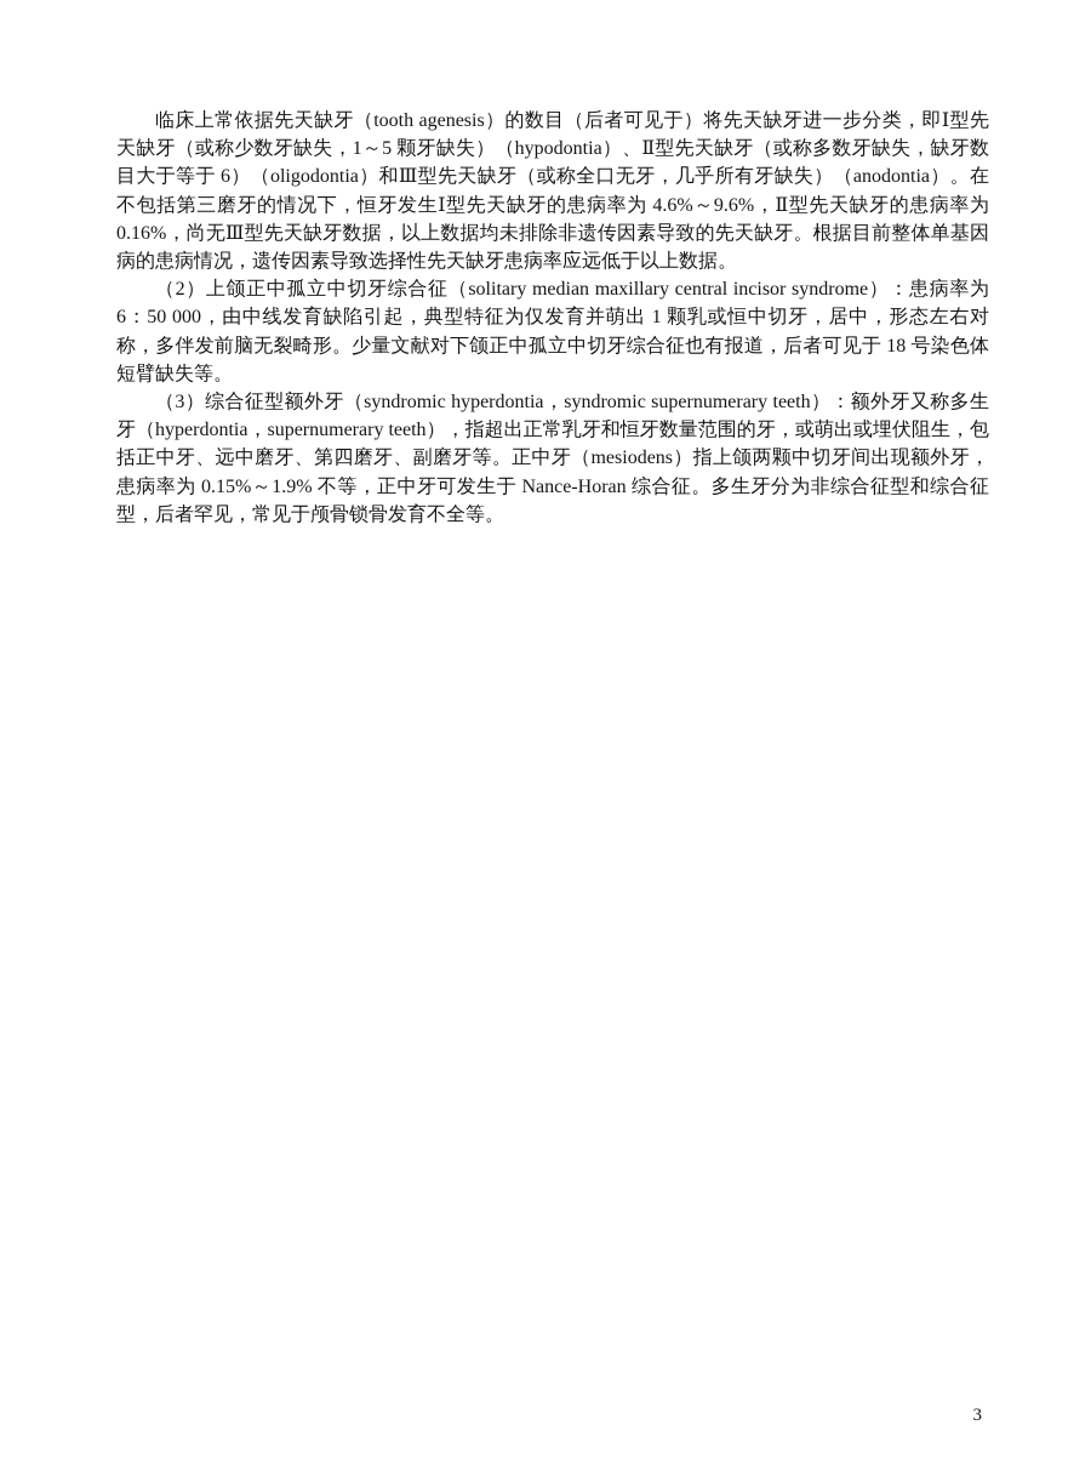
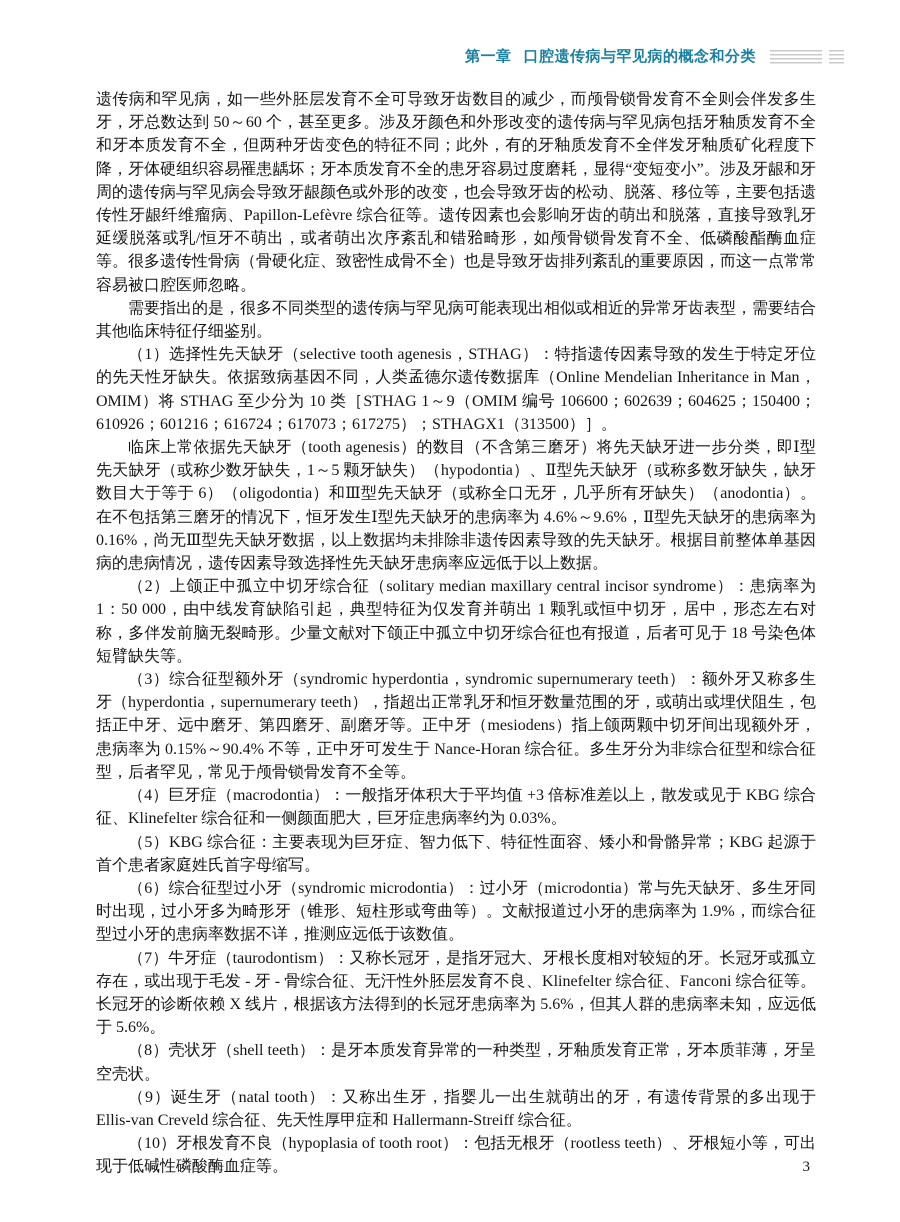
+ 第一章 口腔遗传病与罕见病的概念和分类
+ 遗传病和罕见病，如一些外胚层发育不全可导致牙齿数目的减少，而颅骨锁骨发育不全则会伴发多生牙，牙总数达到 50～60 个，甚至更多。涉及牙颜色和外形改变的遗传病与罕见病包括牙釉质发育不全和牙本质发育不全，但两种牙齿变色的特征不同；此外，有的牙釉质发育不全伴发牙釉质矿化程度下降，牙体硬组织容易罹患龋坏；牙本质发育不全的患牙容易过度磨耗，显得“变短变小”。涉及牙龈和牙周的遗传病与罕见病会导致牙龈颜色或外形的改变，也会导致牙齿的松动、脱落、移位等，主要包括遗传性牙龈纤维瘤病、Papillon-Lefèvre 综合征等。遗传因素也会影响牙齿的萌出和脱落，直接导致乳牙延缓脱落或乳/恒牙不萌出，或者萌出次序紊乱和错𬌗畸形，如颅骨锁骨发育不全、低磷酸酯酶血症等。很多遗传性骨病（骨硬化症、致密性成骨不全）也是导致牙齿排列紊乱的重要原因，而这一点常常容易被口腔医师忽略。
+ 需要指出的是，很多不同类型的遗传病与罕见病可能表现出相似或相近的异常牙齿表型，需要结合其他临床特征仔细鉴别。
+ （1）选择性先天缺牙（selective tooth agenesis，STHAG）：特指遗传因素导致的发生于特定牙位的先天性牙缺失。依据致病基因不同，人类孟德尔遗传数据库（Online Mendelian Inheritance in Man，OMIM）将 STHAG 至少分为 10 类［STHAG 1～9（OMIM 编号 106600；602639；604625；150400；610926；601216；616724；617073；617275）；STHAGX1（313500）］。
- 临床上常依据先天缺牙（tooth agenesis）的数目（后者可见于）将先天缺牙进一步分类，即Ⅰ型先天缺牙（或称少数牙缺失，1～5 颗牙缺失）（hypodontia）、Ⅱ型先天缺牙（或称多数牙缺失，缺牙数目大于等于 6）（oligodontia）和Ⅲ型先天缺牙（或称全口无牙，几乎所有牙缺失）（anodontia）。在不包括第三磨牙的情况下，恒牙发生Ⅰ型先天缺牙的患病率为 4.6%～9.6%，Ⅱ型先天缺牙的患病率为 0.16%，尚无Ⅲ型先天缺牙数据，以上数据均未排除非遗传因素导致的先天缺牙。根据目前整体单基因病的患病情况，遗传因素导致选择性先天缺牙患病率应远低于以上数据。
+ 临床上常依据先天缺牙（tooth agenesis）的数目（不含第三磨牙）将先天缺牙进一步分类，即Ⅰ型先天缺牙（或称少数牙缺失，1～5 颗牙缺失）（hypodontia）、Ⅱ型先天缺牙（或称多数牙缺失，缺牙数目大于等于 6）（oligodontia）和Ⅲ型先天缺牙（或称全口无牙，几乎所有牙缺失）（anodontia）。在不包括第三磨牙的情况下，恒牙发生Ⅰ型先天缺牙的患病率为 4.6%～9.6%，Ⅱ型先天缺牙的患病率为 0.16%，尚无Ⅲ型先天缺牙数据，以上数据均未排除非遗传因素导致的先天缺牙。根据目前整体单基因病的患病情况，遗传因素导致选择性先天缺牙患病率应远低于以上数据。
- （2）上颌正中孤立中切牙综合征（solitary median maxillary central incisor syndrome）：患病率为 6：50 000，由中线发育缺陷引起，典型特征为仅发育并萌出 1 颗乳或恒中切牙，居中，形态左右对称，多伴发前脑无裂畸形。少量文献对下颌正中孤立中切牙综合征也有报道，后者可见于 18 号染色体短臂缺失等。
+ （2）上颌正中孤立中切牙综合征（solitary median maxillary central incisor syndrome）：患病率为 1：50 000，由中线发育缺陷引起，典型特征为仅发育并萌出 1 颗乳或恒中切牙，居中，形态左右对称，多伴发前脑无裂畸形。少量文献对下颌正中孤立中切牙综合征也有报道，后者可见于 18 号染色体短臂缺失等。
- （3）综合征型额外牙（syndromic hyperdontia，syndromic supernumerary teeth）：额外牙又称多生牙（hyperdontia，supernumerary teeth），指超出正常乳牙和恒牙数量范围的牙，或萌出或埋伏阻生，包括正中牙、远中磨牙、第四磨牙、副磨牙等。正中牙（mesiodens）指上颌两颗中切牙间出现额外牙，患病率为 0.15%～1.9% 不等，正中牙可发生于 Nance-Horan 综合征。多生牙分为非综合征型和综合征型，后者罕见，常见于颅骨锁骨发育不全等。
+ （3）综合征型额外牙（syndromic hyperdontia，syndromic supernumerary teeth）：额外牙又称多生牙（hyperdontia，supernumerary teeth），指超出正常乳牙和恒牙数量范围的牙，或萌出或埋伏阻生，包括正中牙、远中磨牙、第四磨牙、副磨牙等。正中牙（mesiodens）指上颌两颗中切牙间出现额外牙，患病率为 0.15%～90.4% 不等，正中牙可发生于 Nance-Horan 综合征。多生牙分为非综合征型和综合征型，后者罕见，常见于颅骨锁骨发育不全等。
+ （4）巨牙症（macrodontia）：一般指牙体积大于平均值 +3 倍标准差以上，散发或见于 KBG 综合征、Klinefelter 综合征和一侧颜面肥大，巨牙症患病率约为 0.03%。
+ （5）KBG 综合征：主要表现为巨牙症、智力低下、特征性面容、矮小和骨骼异常；KBG 起源于首个患者家庭姓氏首字母缩写。
+ （6）综合征型过小牙（syndromic microdontia）：过小牙（microdontia）常与先天缺牙、多生牙同时出现，过小牙多为畸形牙（锥形、短柱形或弯曲等）。文献报道过小牙的患病率为 1.9%，而综合征型过小牙的患病率数据不详，推测应远低于该数值。
+ （7）牛牙症（taurodontism）：又称长冠牙，是指牙冠大、牙根长度相对较短的牙。长冠牙或孤立存在，或出现于毛发 - 牙 - 骨综合征、无汗性外胚层发育不良、Klinefelter 综合征、Fanconi 综合征等。长冠牙的诊断依赖 X 线片，根据该方法得到的长冠牙患病率为 5.6%，但其人群的患病率未知，应远低于 5.6%。
+ （8）壳状牙（shell teeth）：是牙本质发育异常的一种类型，牙釉质发育正常，牙本质菲薄，牙呈空壳状。
+ （9）诞生牙（natal tooth）：又称出生牙，指婴儿一出生就萌出的牙，有遗传背景的多出现于 Ellis-van Creveld 综合征、先天性厚甲症和 Hallermann-Streiff 综合征。
+ （10）牙根发育不良（hypoplasia of tooth root）：包括无根牙（rootless teeth）、牙根短小等，可出现于低碱性磷酸酶血症等。
  3
